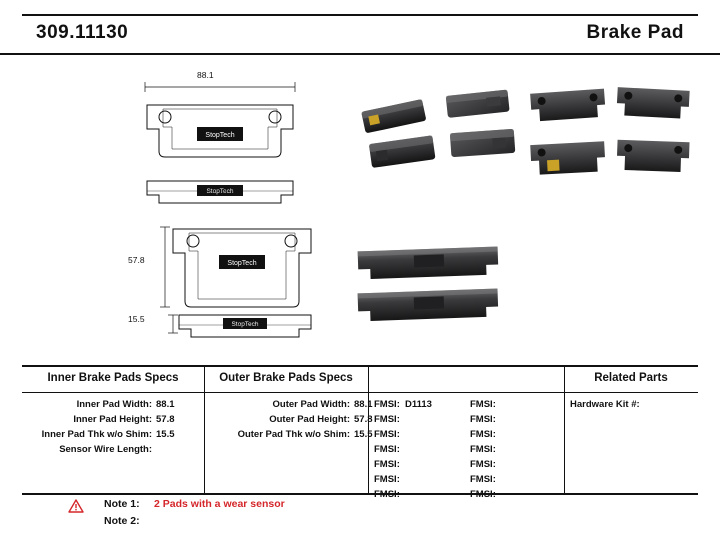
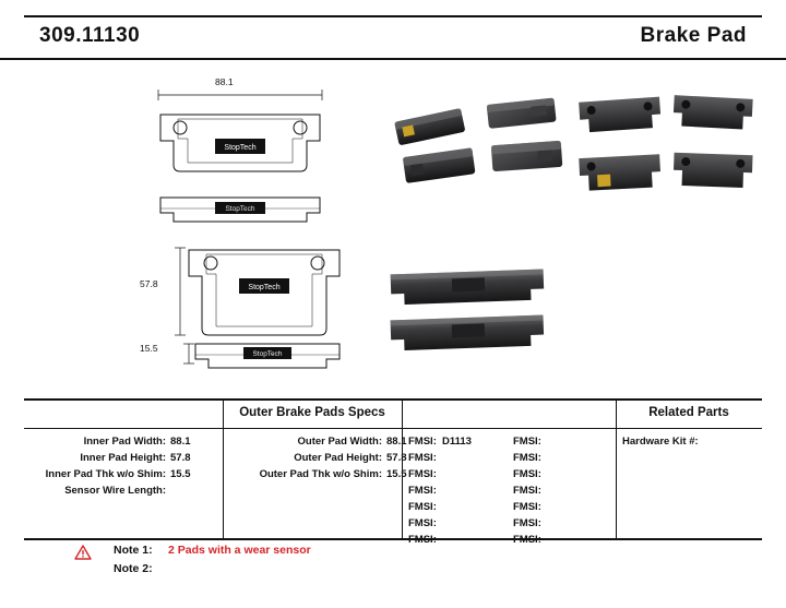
  309.11130
  Brake Pad
  88.1
  57.8
  15.5
- Inner Brake Pads Specs
  Outer Brake Pads Specs
  Related Parts
  Inner Pad Width:
  88.1
  Inner Pad Height:
  57.8
  Inner Pad Thk w/o Shim:
  15.5
  Sensor Wire Length:
  Outer Pad Width:
  88.1
  Outer Pad Height:
  57.8
  Outer Pad Thk w/o Shim:
  15.5
  FMSI:
  D1113
  FMSI:
  FMSI:
  FMSI:
  FMSI:
  FMSI:
  FMSI:
  FMSI:
  FMSI:
  FMSI:
  FMSI:
  FMSI:
  FMSI:
  FMSI:
  Hardware Kit #:
  Note 1:
  2 Pads with a wear sensor
  Note 2:
